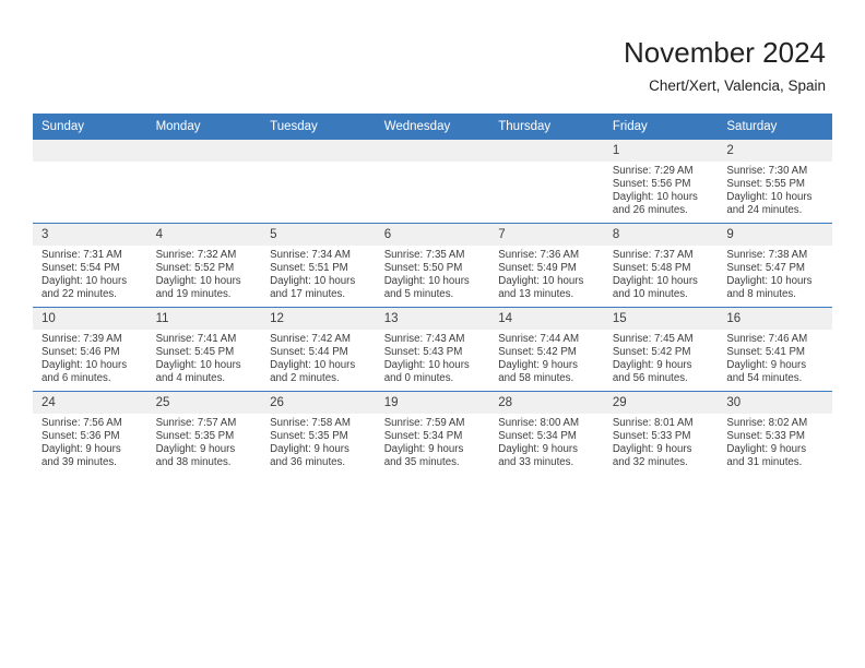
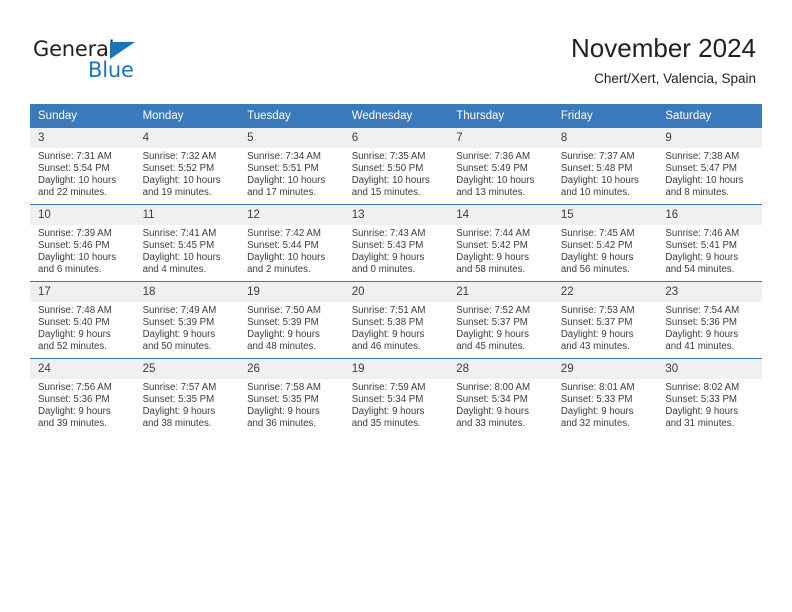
+ General
+ Blue
  November 2024
  Chert/Xert, Valencia, Spain
  Sunday	Monday	Tuesday	Wednesday	Thursday	Friday	Saturday
- 					1Sunrise: 7:29 AMSunset: 5:56 PMDaylight: 10 hours and 26 minutes.	2Sunrise: 7:30 AMSunset: 5:55 PMDaylight: 10 hours and 24 minutes.
- 3Sunrise: 7:31 AMSunset: 5:54 PMDaylight: 10 hours and 22 minutes.	4Sunrise: 7:32 AMSunset: 5:52 PMDaylight: 10 hours and 19 minutes.	5Sunrise: 7:34 AMSunset: 5:51 PMDaylight: 10 hours and 17 minutes.	6Sunrise: 7:35 AMSunset: 5:50 PMDaylight: 10 hours and 5 minutes.	7Sunrise: 7:36 AMSunset: 5:49 PMDaylight: 10 hours and 13 minutes.	8Sunrise: 7:37 AMSunset: 5:48 PMDaylight: 10 hours and 10 minutes.	9Sunrise: 7:38 AMSunset: 5:47 PMDaylight: 10 hours and 8 minutes.
+ 3Sunrise: 7:31 AMSunset: 5:54 PMDaylight: 10 hours and 22 minutes.	4Sunrise: 7:32 AMSunset: 5:52 PMDaylight: 10 hours and 19 minutes.	5Sunrise: 7:34 AMSunset: 5:51 PMDaylight: 10 hours and 17 minutes.	6Sunrise: 7:35 AMSunset: 5:50 PMDaylight: 10 hours and 15 minutes.	7Sunrise: 7:36 AMSunset: 5:49 PMDaylight: 10 hours and 13 minutes.	8Sunrise: 7:37 AMSunset: 5:48 PMDaylight: 10 hours and 10 minutes.	9Sunrise: 7:38 AMSunset: 5:47 PMDaylight: 10 hours and 8 minutes.
- 10Sunrise: 7:39 AMSunset: 5:46 PMDaylight: 10 hours and 6 minutes.	11Sunrise: 7:41 AMSunset: 5:45 PMDaylight: 10 hours and 4 minutes.	12Sunrise: 7:42 AMSunset: 5:44 PMDaylight: 10 hours and 2 minutes.	13Sunrise: 7:43 AMSunset: 5:43 PMDaylight: 10 hours and 0 minutes.	14Sunrise: 7:44 AMSunset: 5:42 PMDaylight: 9 hours and 58 minutes.	15Sunrise: 7:45 AMSunset: 5:42 PMDaylight: 9 hours and 56 minutes.	16Sunrise: 7:46 AMSunset: 5:41 PMDaylight: 9 hours and 54 minutes.
+ 10Sunrise: 7:39 AMSunset: 5:46 PMDaylight: 10 hours and 6 minutes.	11Sunrise: 7:41 AMSunset: 5:45 PMDaylight: 10 hours and 4 minutes.	12Sunrise: 7:42 AMSunset: 5:44 PMDaylight: 10 hours and 2 minutes.	13Sunrise: 7:43 AMSunset: 5:43 PMDaylight: 9 hours and 0 minutes.	14Sunrise: 7:44 AMSunset: 5:42 PMDaylight: 9 hours and 58 minutes.	15Sunrise: 7:45 AMSunset: 5:42 PMDaylight: 9 hours and 56 minutes.	16Sunrise: 7:46 AMSunset: 5:41 PMDaylight: 9 hours and 54 minutes.
+ 17Sunrise: 7:48 AMSunset: 5:40 PMDaylight: 9 hours and 52 minutes.	18Sunrise: 7:49 AMSunset: 5:39 PMDaylight: 9 hours and 50 minutes.	19Sunrise: 7:50 AMSunset: 5:39 PMDaylight: 9 hours and 48 minutes.	20Sunrise: 7:51 AMSunset: 5:38 PMDaylight: 9 hours and 46 minutes.	21Sunrise: 7:52 AMSunset: 5:37 PMDaylight: 9 hours and 45 minutes.	22Sunrise: 7:53 AMSunset: 5:37 PMDaylight: 9 hours and 43 minutes.	23Sunrise: 7:54 AMSunset: 5:36 PMDaylight: 9 hours and 41 minutes.
  24Sunrise: 7:56 AMSunset: 5:36 PMDaylight: 9 hours and 39 minutes.	25Sunrise: 7:57 AMSunset: 5:35 PMDaylight: 9 hours and 38 minutes.	26Sunrise: 7:58 AMSunset: 5:35 PMDaylight: 9 hours and 36 minutes.	19Sunrise: 7:59 AMSunset: 5:34 PMDaylight: 9 hours and 35 minutes.	28Sunrise: 8:00 AMSunset: 5:34 PMDaylight: 9 hours and 33 minutes.	29Sunrise: 8:01 AMSunset: 5:33 PMDaylight: 9 hours and 32 minutes.	30Sunrise: 8:02 AMSunset: 5:33 PMDaylight: 9 hours and 31 minutes.
